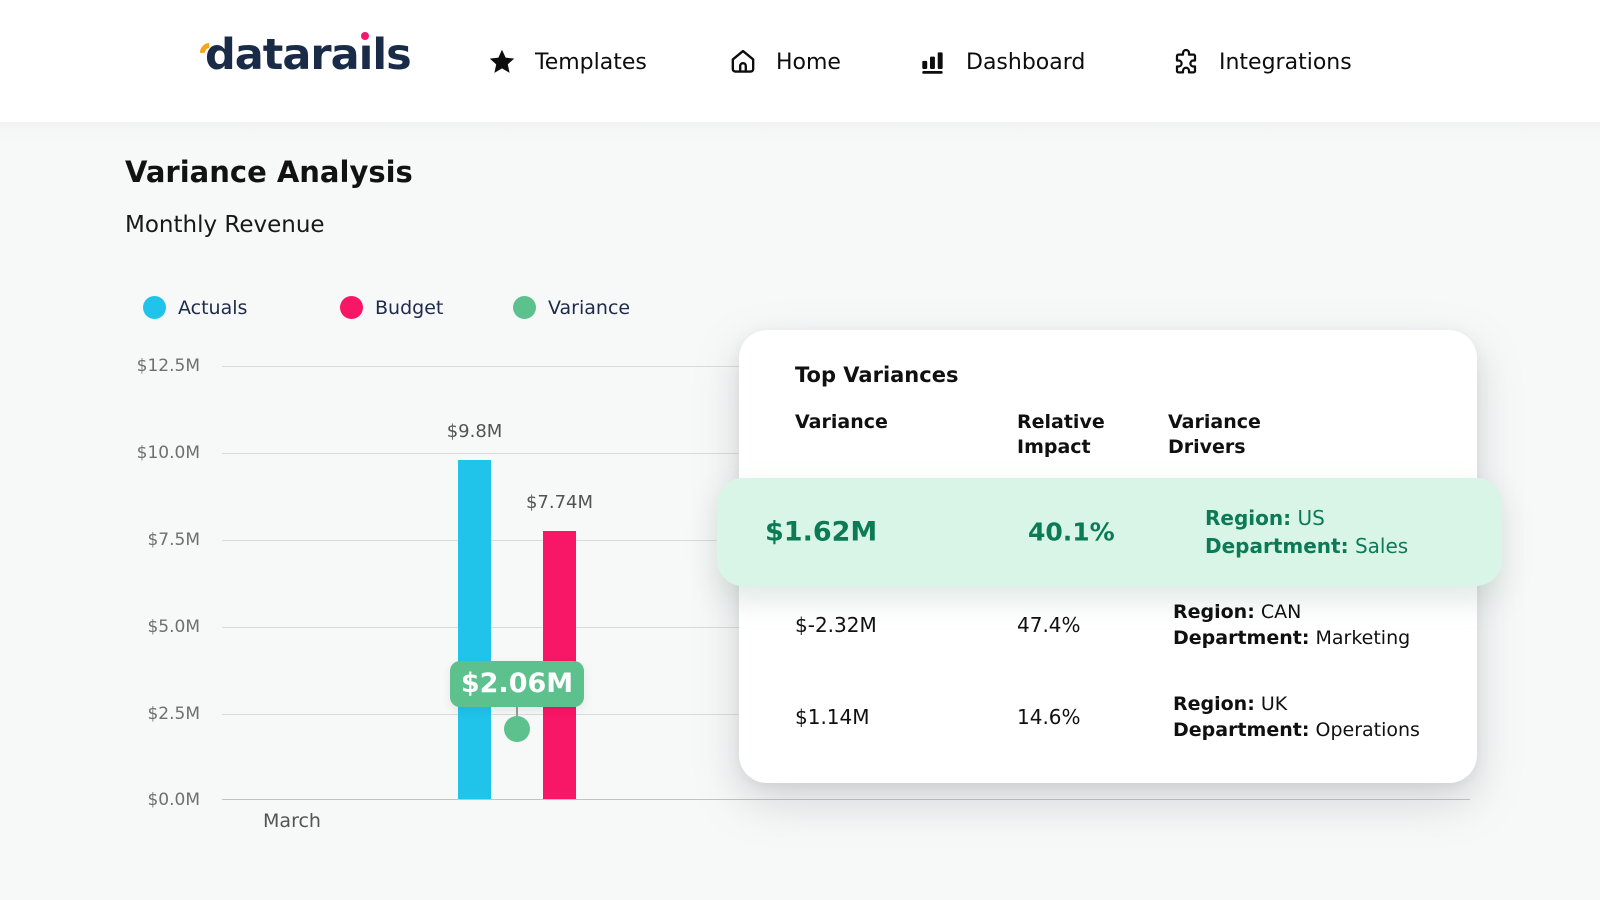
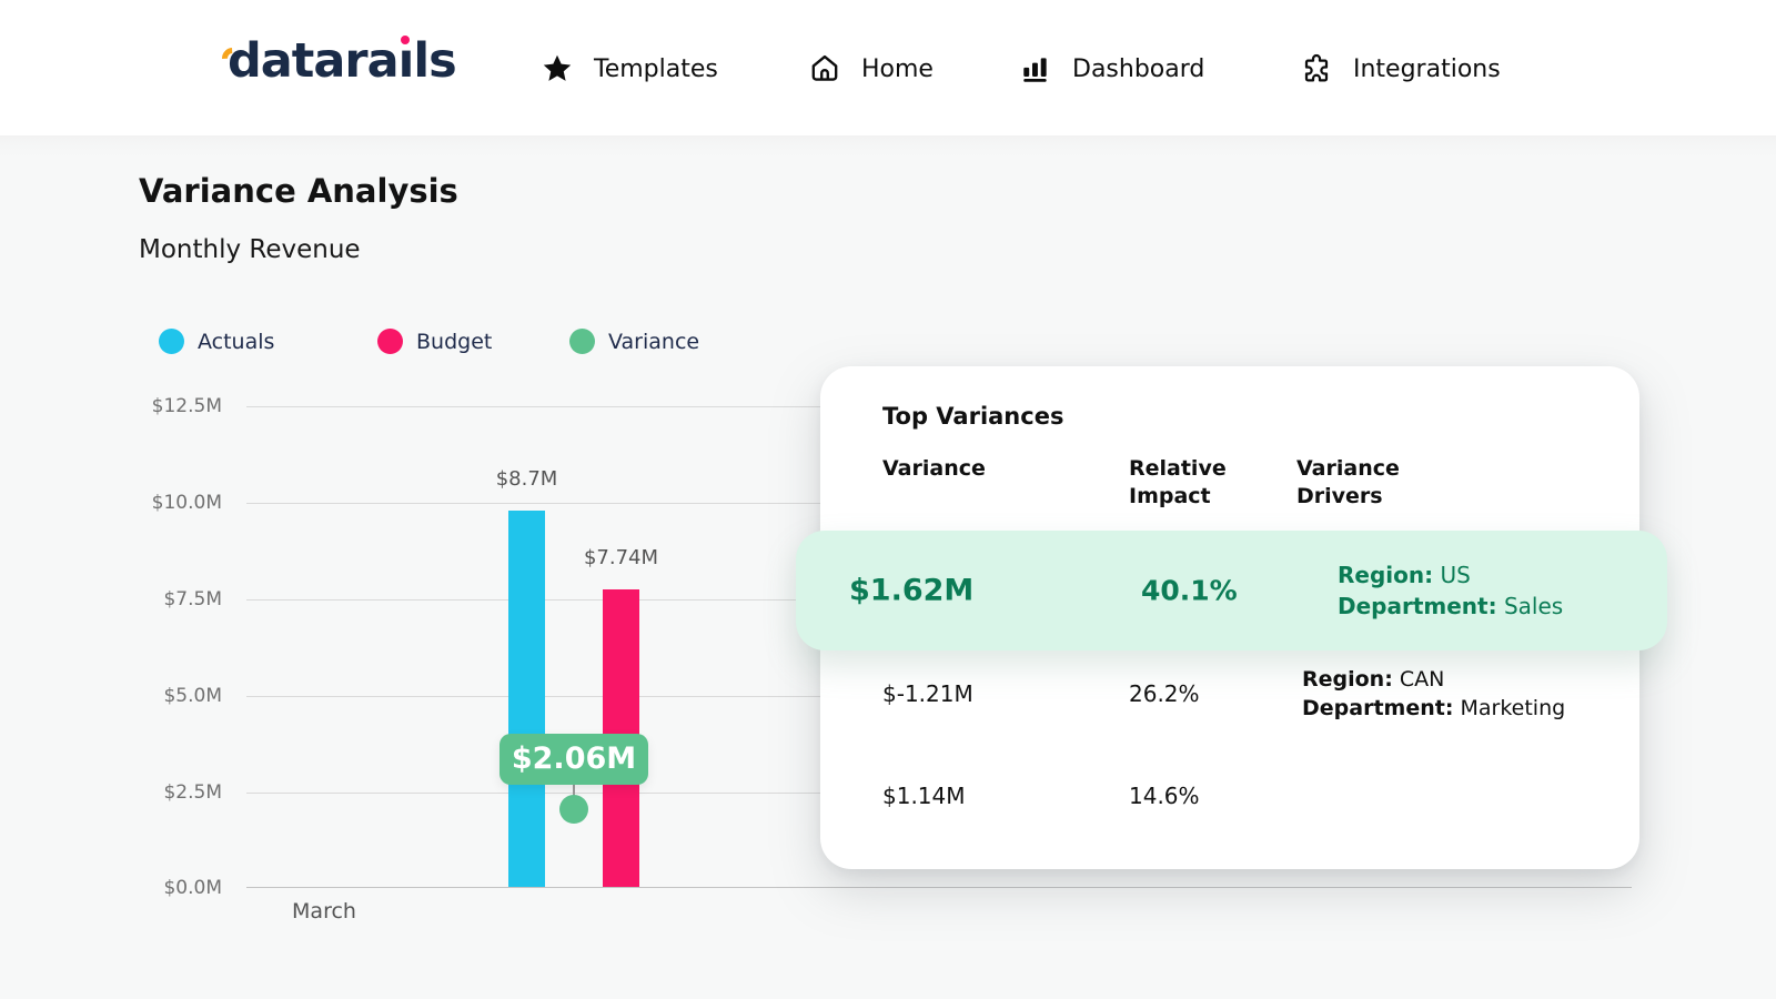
  dataraıls
  Templates
  Home
  Dashboard
  Integrations
  Variance Analysis
  Monthly Revenue
  Actuals
  Budget
  Variance
  $12.5M
  $10.0M
  $7.5M
  $5.0M
  $2.5M
  $0.0M
- $9.8M
+ $8.7M
  $7.74M
  $2.06M
  March
  Top Variances
  Variance
  Relative Impact
  Variance Drivers
  $1.62M
  40.1%
  Region: US
  Department: Sales
- $-2.32M
+ $-1.21M
- 47.4%
+ 26.2%
  Region: CAN
  Department: Marketing
  $1.14M
  14.6%
- Region: UK
- Department: Operations
